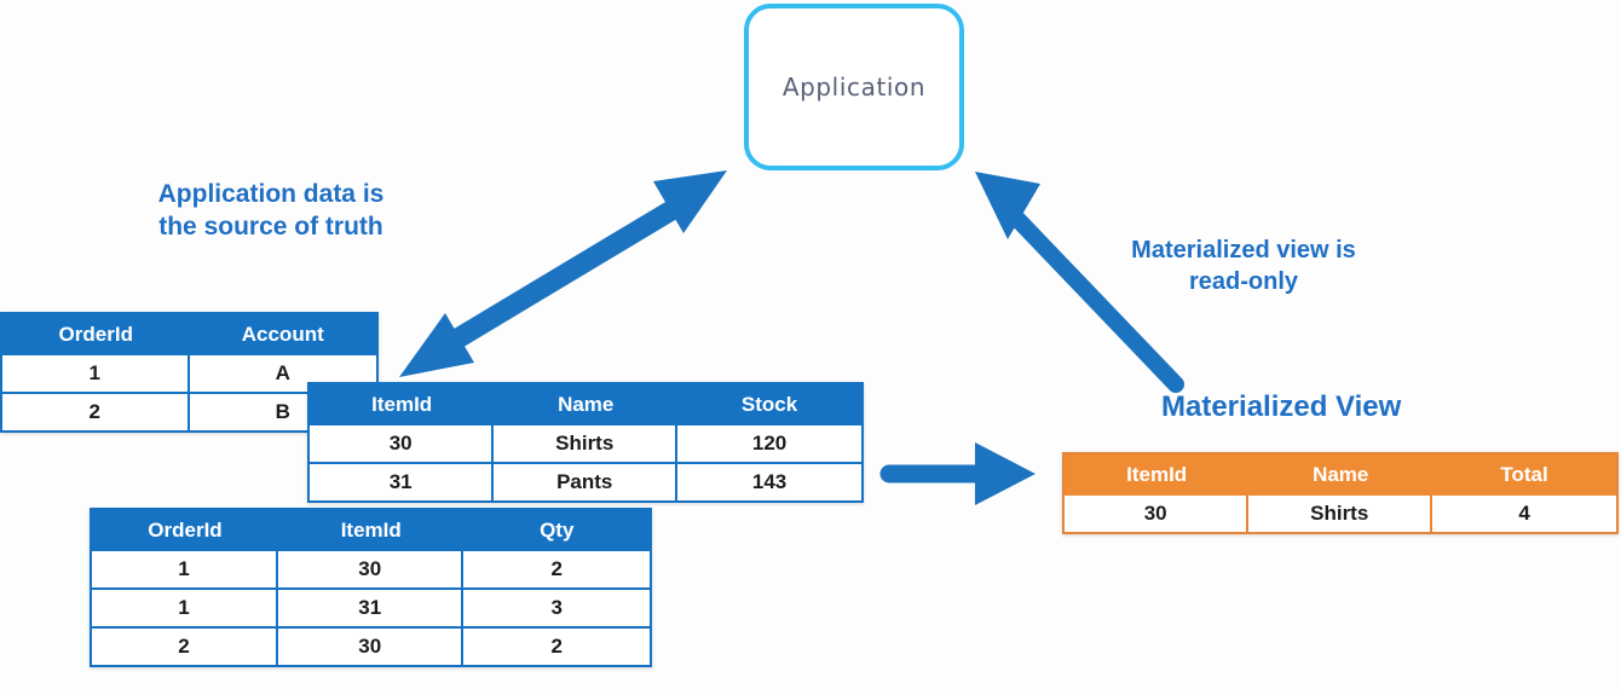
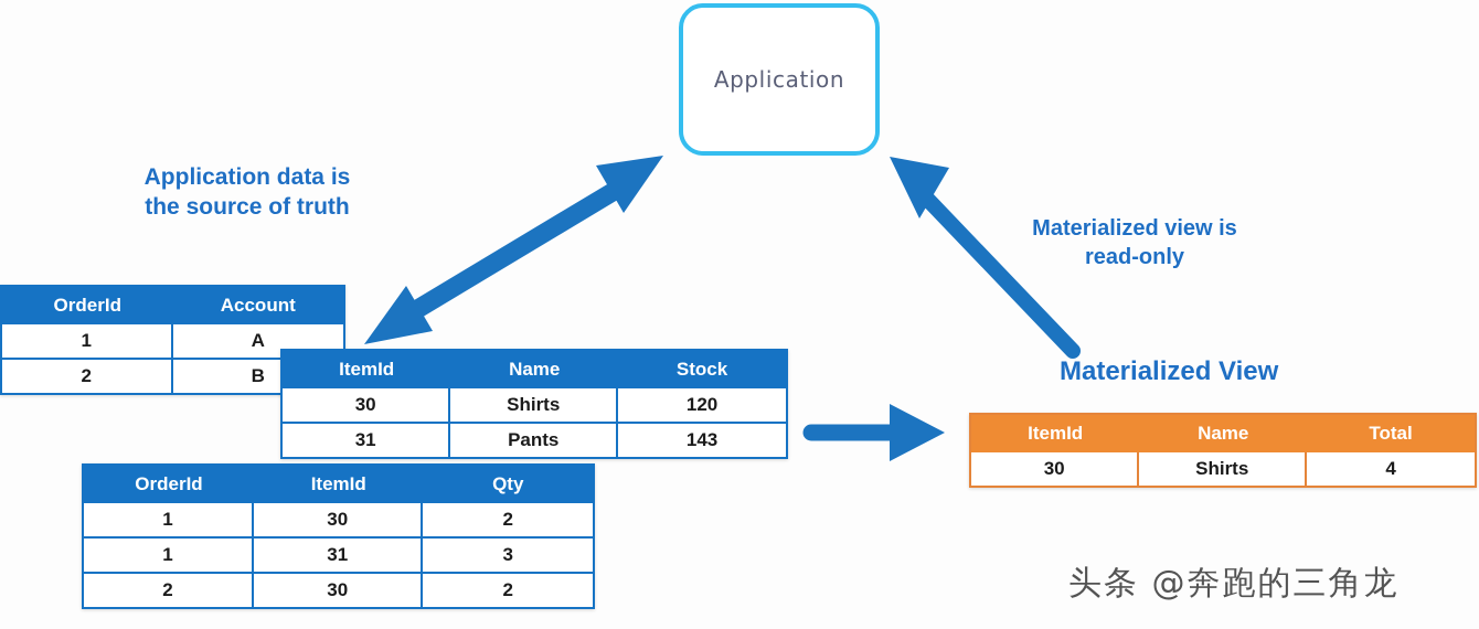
  Application
  Application data is the source of truth
  Materialized view is read-only
  Materialized View
  OrderId	Account
  1	A
  2	B
  ItemId	Name	Stock
  30	Shirts	120
  31	Pants	143
  OrderId	ItemId	Qty
  1	30	2
  1	31	3
  2	30	2
  ItemId	Name	Total
  30	Shirts	4
+ 头条 @奔跑的三角龙
